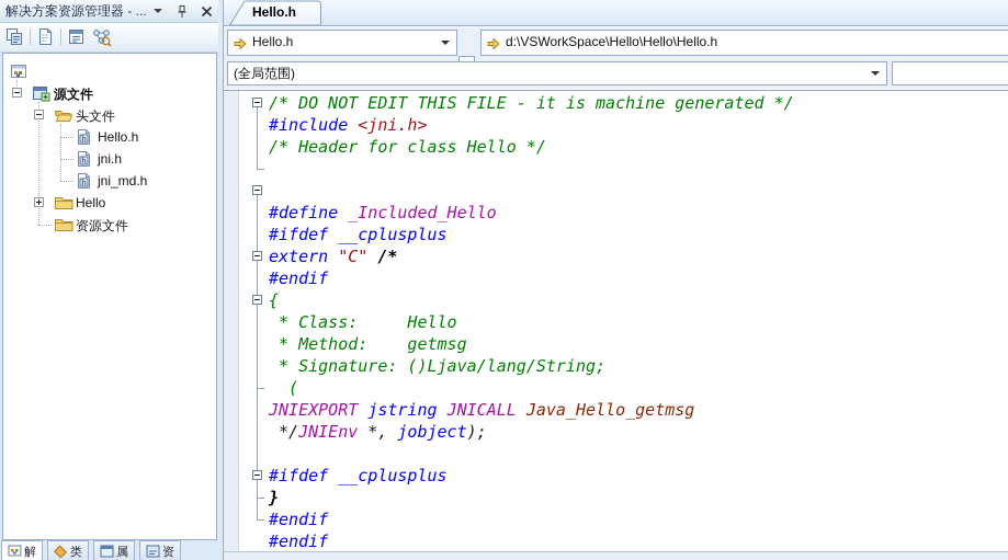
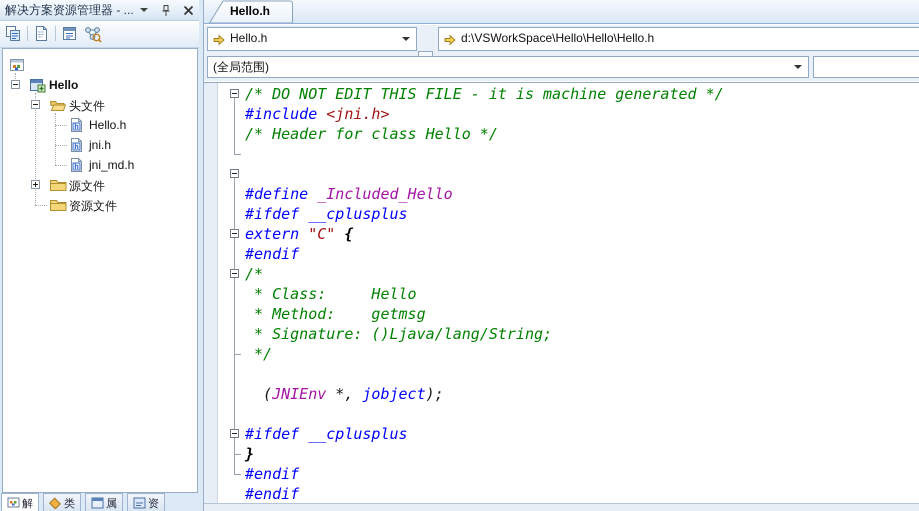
  解决方案资源管理器 - ...
- 源文件
+ Hello
  头文件
  Hello.h
  jni.h
  jni_md.h
- Hello
+ 源文件
  资源文件
  解
  类
  属
  资
  Hello.h
  Hello.h
  d:\VSWorkSpace\Hello\Hello\Hello.h
  (全局范围)
  /* DO NOT EDIT THIS FILE - it is machine generated */
  #include <jni.h>
  /* Header for class Hello */
  #define _Included_Hello
  #ifdef __cplusplus
- extern "C" /*
+ extern "C" {
  #endif
- {
+ /*
  * Class: Hello
  * Method: getmsg
  * Signature: ()Ljava/lang/String;
- (
+ */
- JNIEXPORT jstring JNICALL Java_Hello_getmsg
- */JNIEnv *, jobject);
+ (JNIEnv *, jobject);
  #ifdef __cplusplus
  }
  #endif
  #endif
